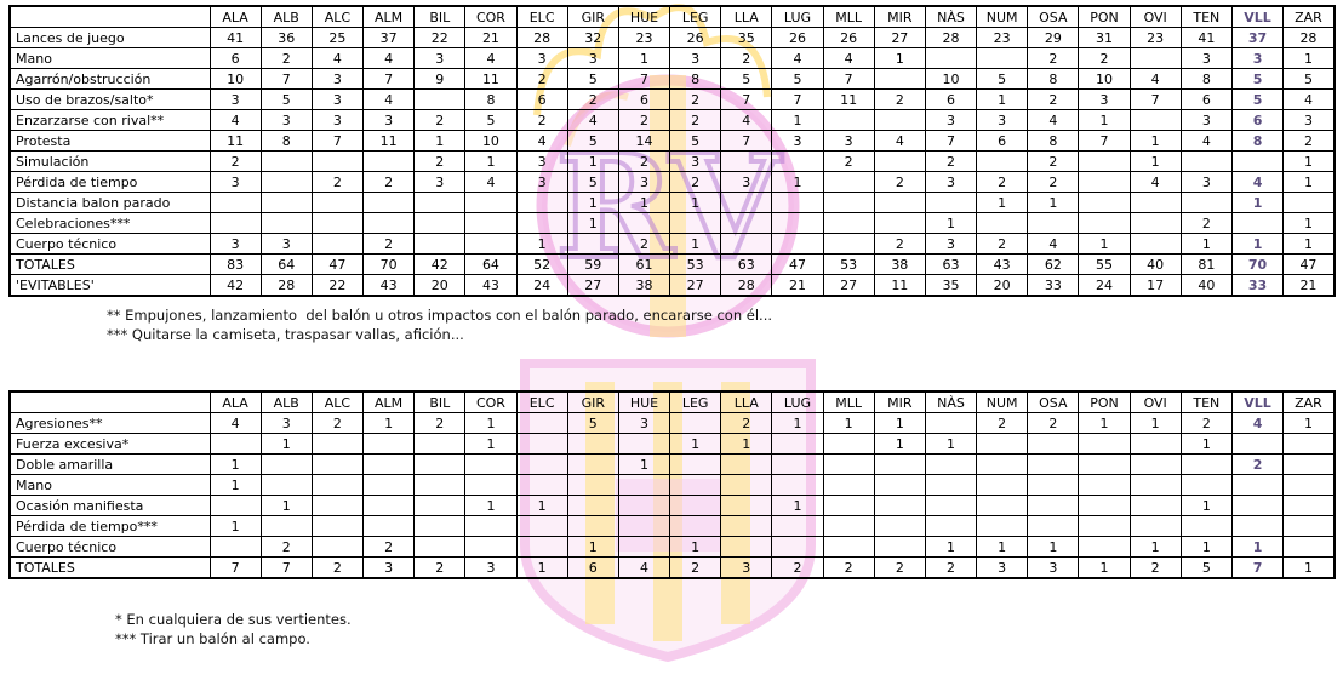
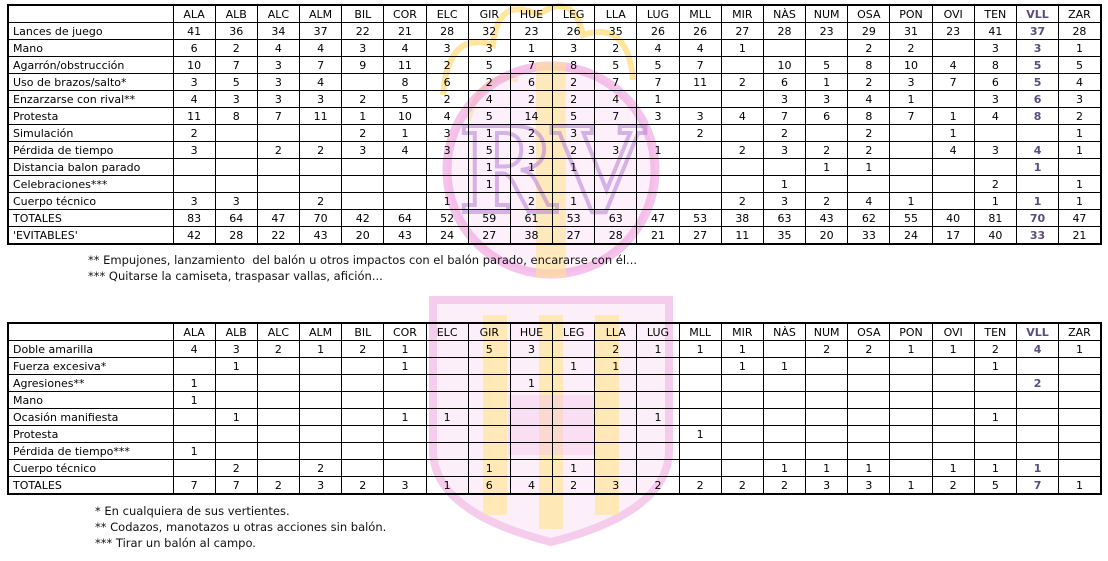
  RV
  	ALA	ALB	ALC	ALM	BIL	COR	ELC	GIR	HUE	LEG	LLA	LUG	MLL	MIR	NÀS	NUM	OSA	PON	OVI	TEN	VLL	ZAR
- Lances de juego	41	36	25	37	22	21	28	32	23	26	35	26	26	27	28	23	29	31	23	41	37	28
+ Lances de juego	41	36	34	37	22	21	28	32	23	26	35	26	26	27	28	23	29	31	23	41	37	28
  Mano	6	2	4	4	3	4	3	3	1	3	2	4	4	1			2	2		3	3	1
  Agarrón/obstrucción	10	7	3	7	9	11	2	5	7	8	5	5	7		10	5	8	10	4	8	5	5
  Uso de brazos/salto*	3	5	3	4		8	6	2	6	2	7	7	11	2	6	1	2	3	7	6	5	4
  Enzarzarse con rival**	4	3	3	3	2	5	2	4	2	2	4	1			3	3	4	1		3	6	3
  Protesta	11	8	7	11	1	10	4	5	14	5	7	3	3	4	7	6	8	7	1	4	8	2
  Simulación	2				2	1	3	1	2	3			2		2		2		1			1
  Pérdida de tiempo	3		2	2	3	4	3	5	3	2	3	1		2	3	2	2		4	3	4	1
  Distancia balon parado								1	1	1						1	1				1
  Celebraciones***								1							1					2		1
  Cuerpo técnico	3	3		2			1		2	1				2	3	2	4	1		1	1	1
  TOTALES	83	64	47	70	42	64	52	59	61	53	63	47	53	38	63	43	62	55	40	81	70	47
  'EVITABLES'	42	28	22	43	20	43	24	27	38	27	28	21	27	11	35	20	33	24	17	40	33	21
  ** Empujones, lanzamiento del balón u otros impactos con el balón parado, encararse con él...
  *** Quitarse la camiseta, traspasar vallas, afición...
  	ALA	ALB	ALC	ALM	BIL	COR	ELC	GIR	HUE	LEG	LLA	LUG	MLL	MIR	NÀS	NUM	OSA	PON	OVI	TEN	VLL	ZAR
- Agresiones**	4	3	2	1	2	1		5	3		2	1	1	1		2	2	1	1	2	4	1
+ Doble amarilla	4	3	2	1	2	1		5	3		2	1	1	1		2	2	1	1	2	4	1
  Fuerza excesiva*		1				1				1	1			1	1					1
- Doble amarilla	1								1												2
+ Agresiones**	1								1												2
  Mano	1
  Ocasión manifiesta		1				1	1					1								1
+ Protesta													1
  Pérdida de tiempo***	1
  Cuerpo técnico		2		2				1		1					1	1	1		1	1	1
  TOTALES	7	7	2	3	2	3	1	6	4	2	3	2	2	2	2	3	3	1	2	5	7	1
  * En cualquiera de sus vertientes.
+ ** Codazos, manotazos u otras acciones sin balón.
  *** Tirar un balón al campo.
